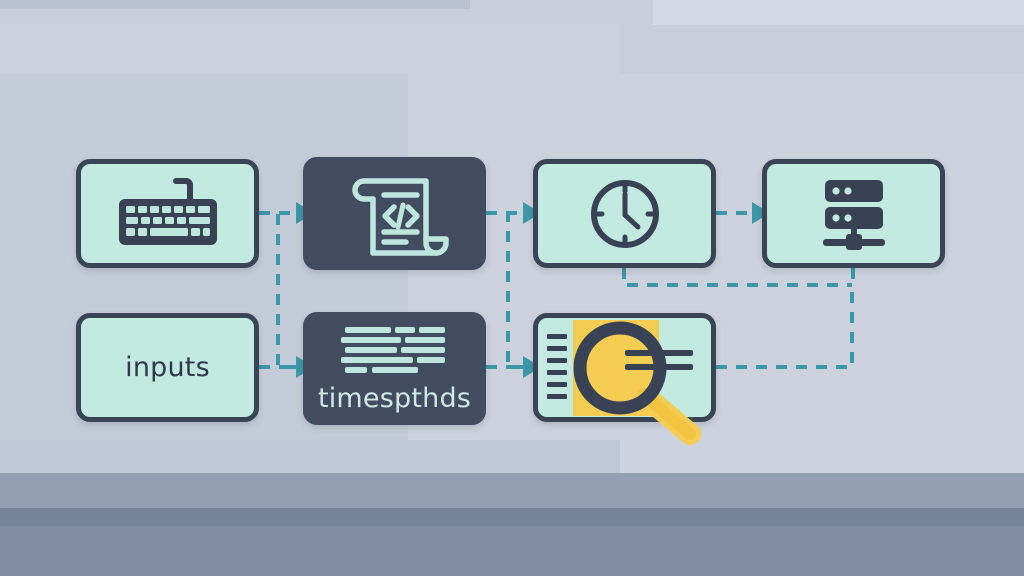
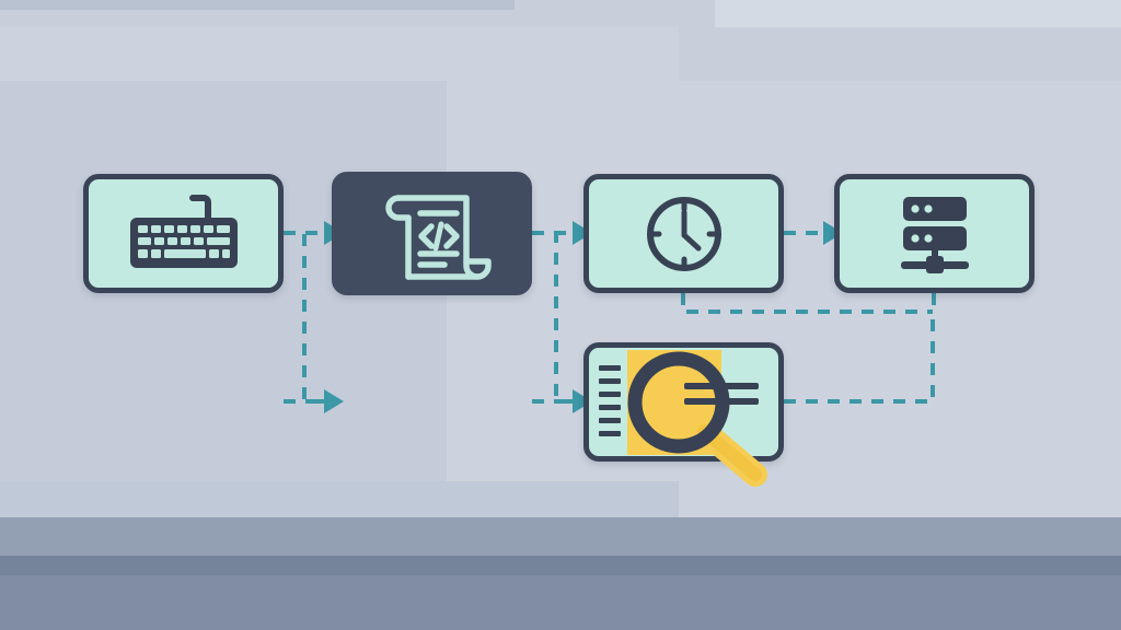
- inputs
- timespthds
